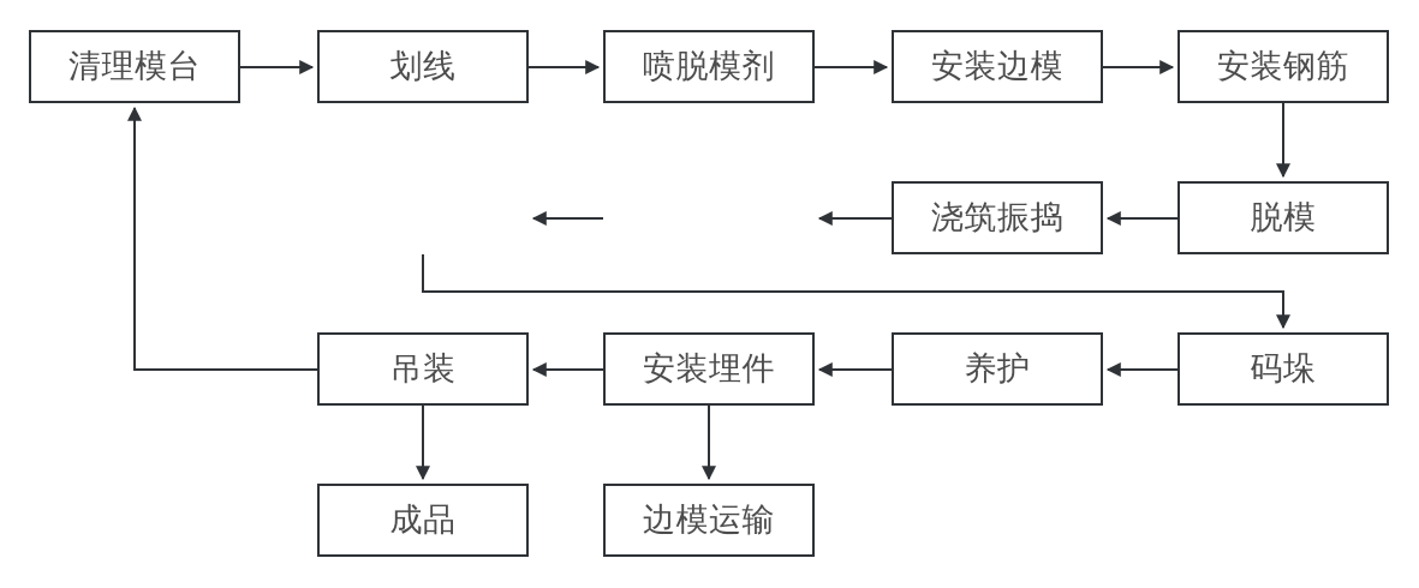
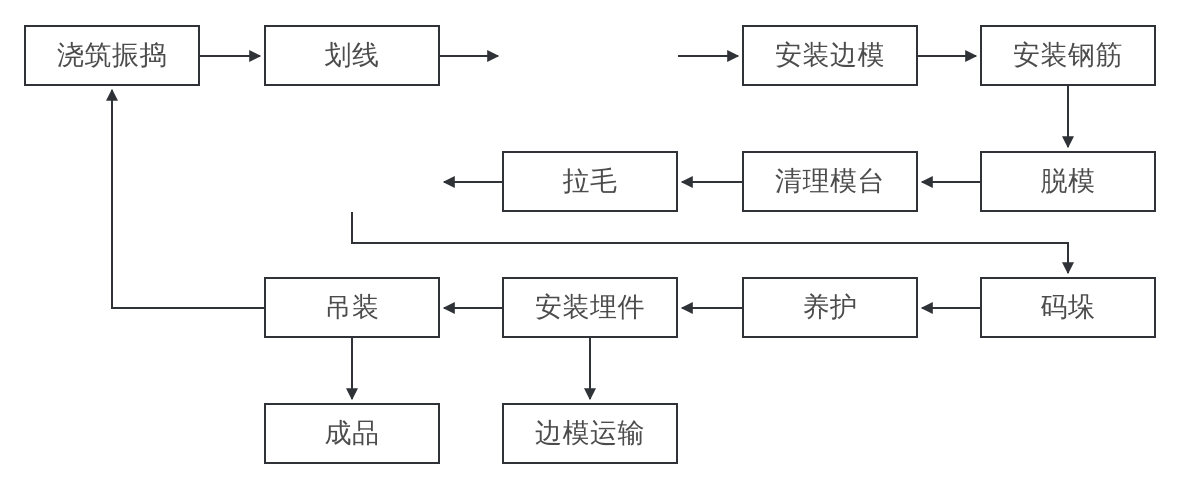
- 清理模台
+ 浇筑振捣
  划线
- 喷脱模剂
  安装边模
  安装钢筋
+ 拉毛
- 浇筑振捣
+ 清理模台
  脱模
  吊装
  安装埋件
  养护
  码垛
  成品
  边模运输
